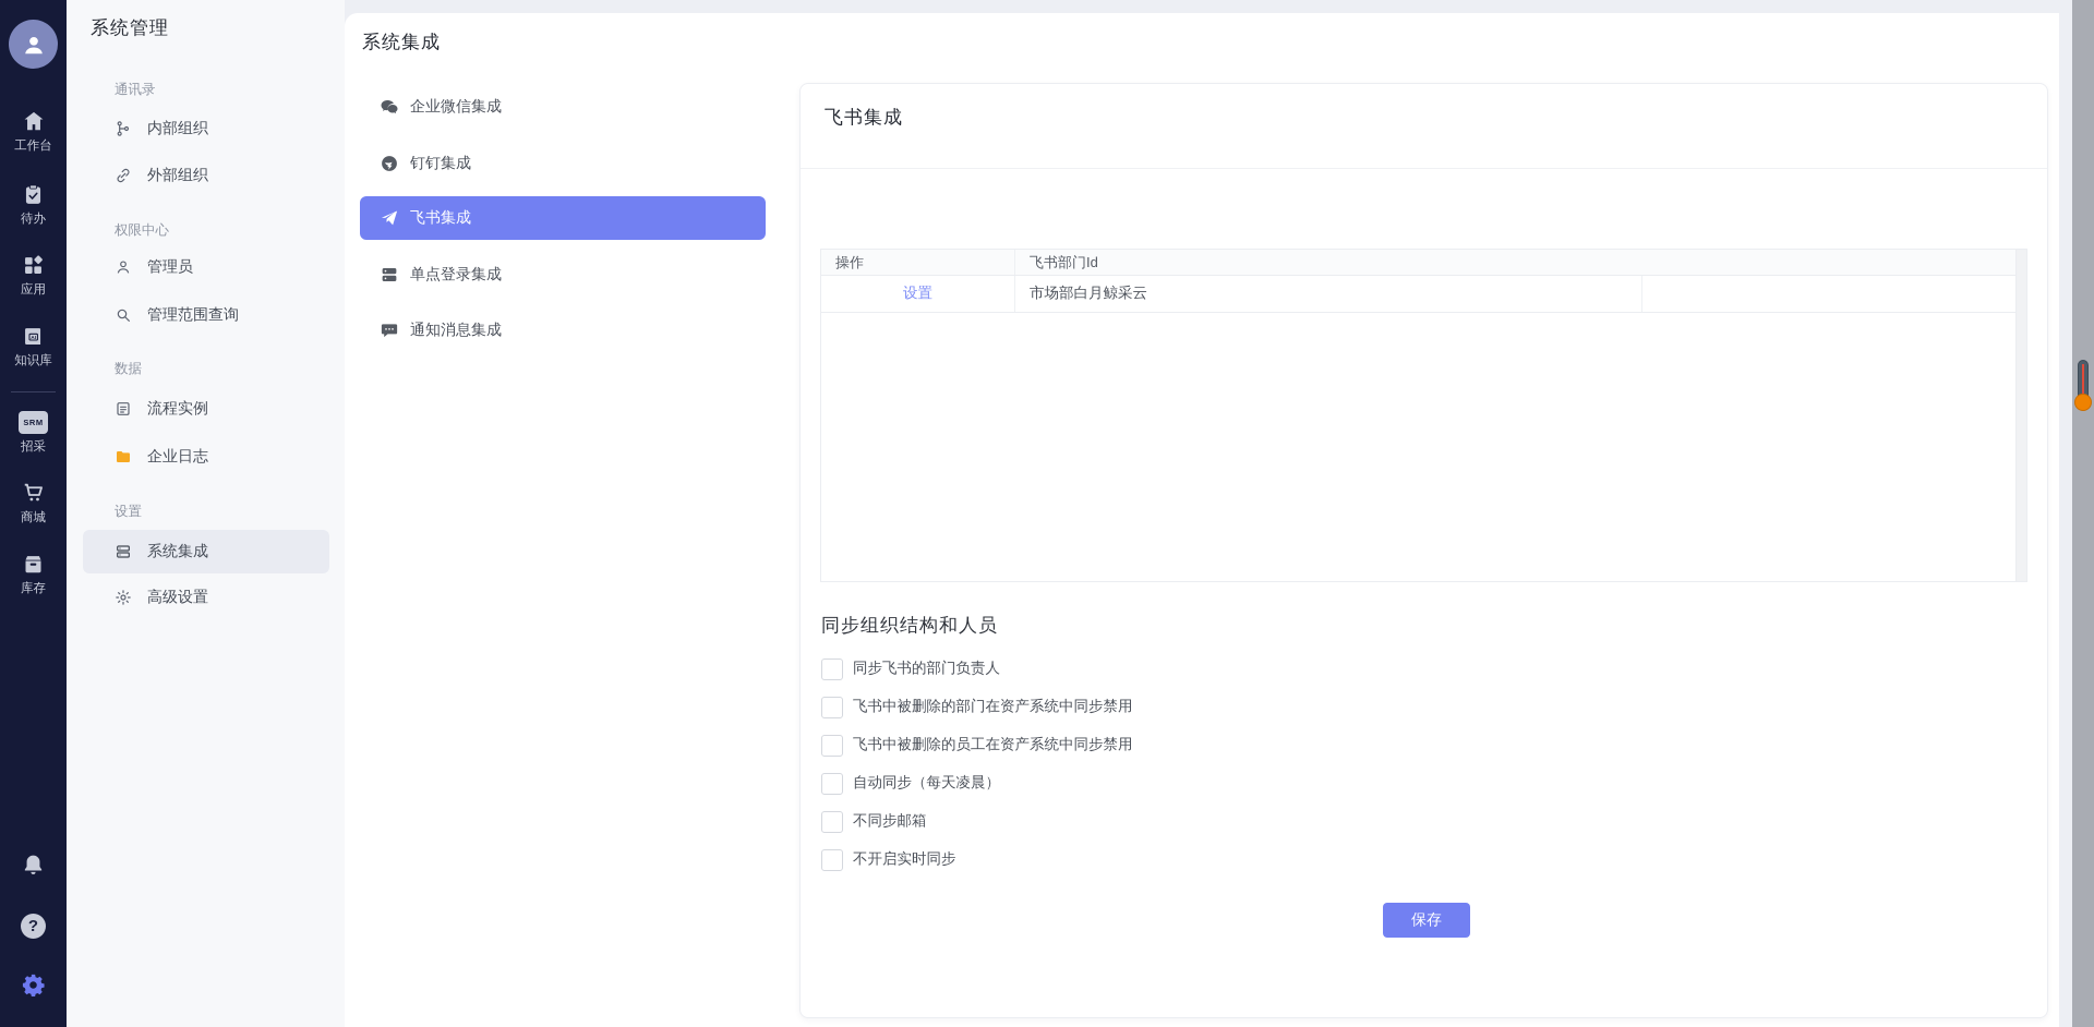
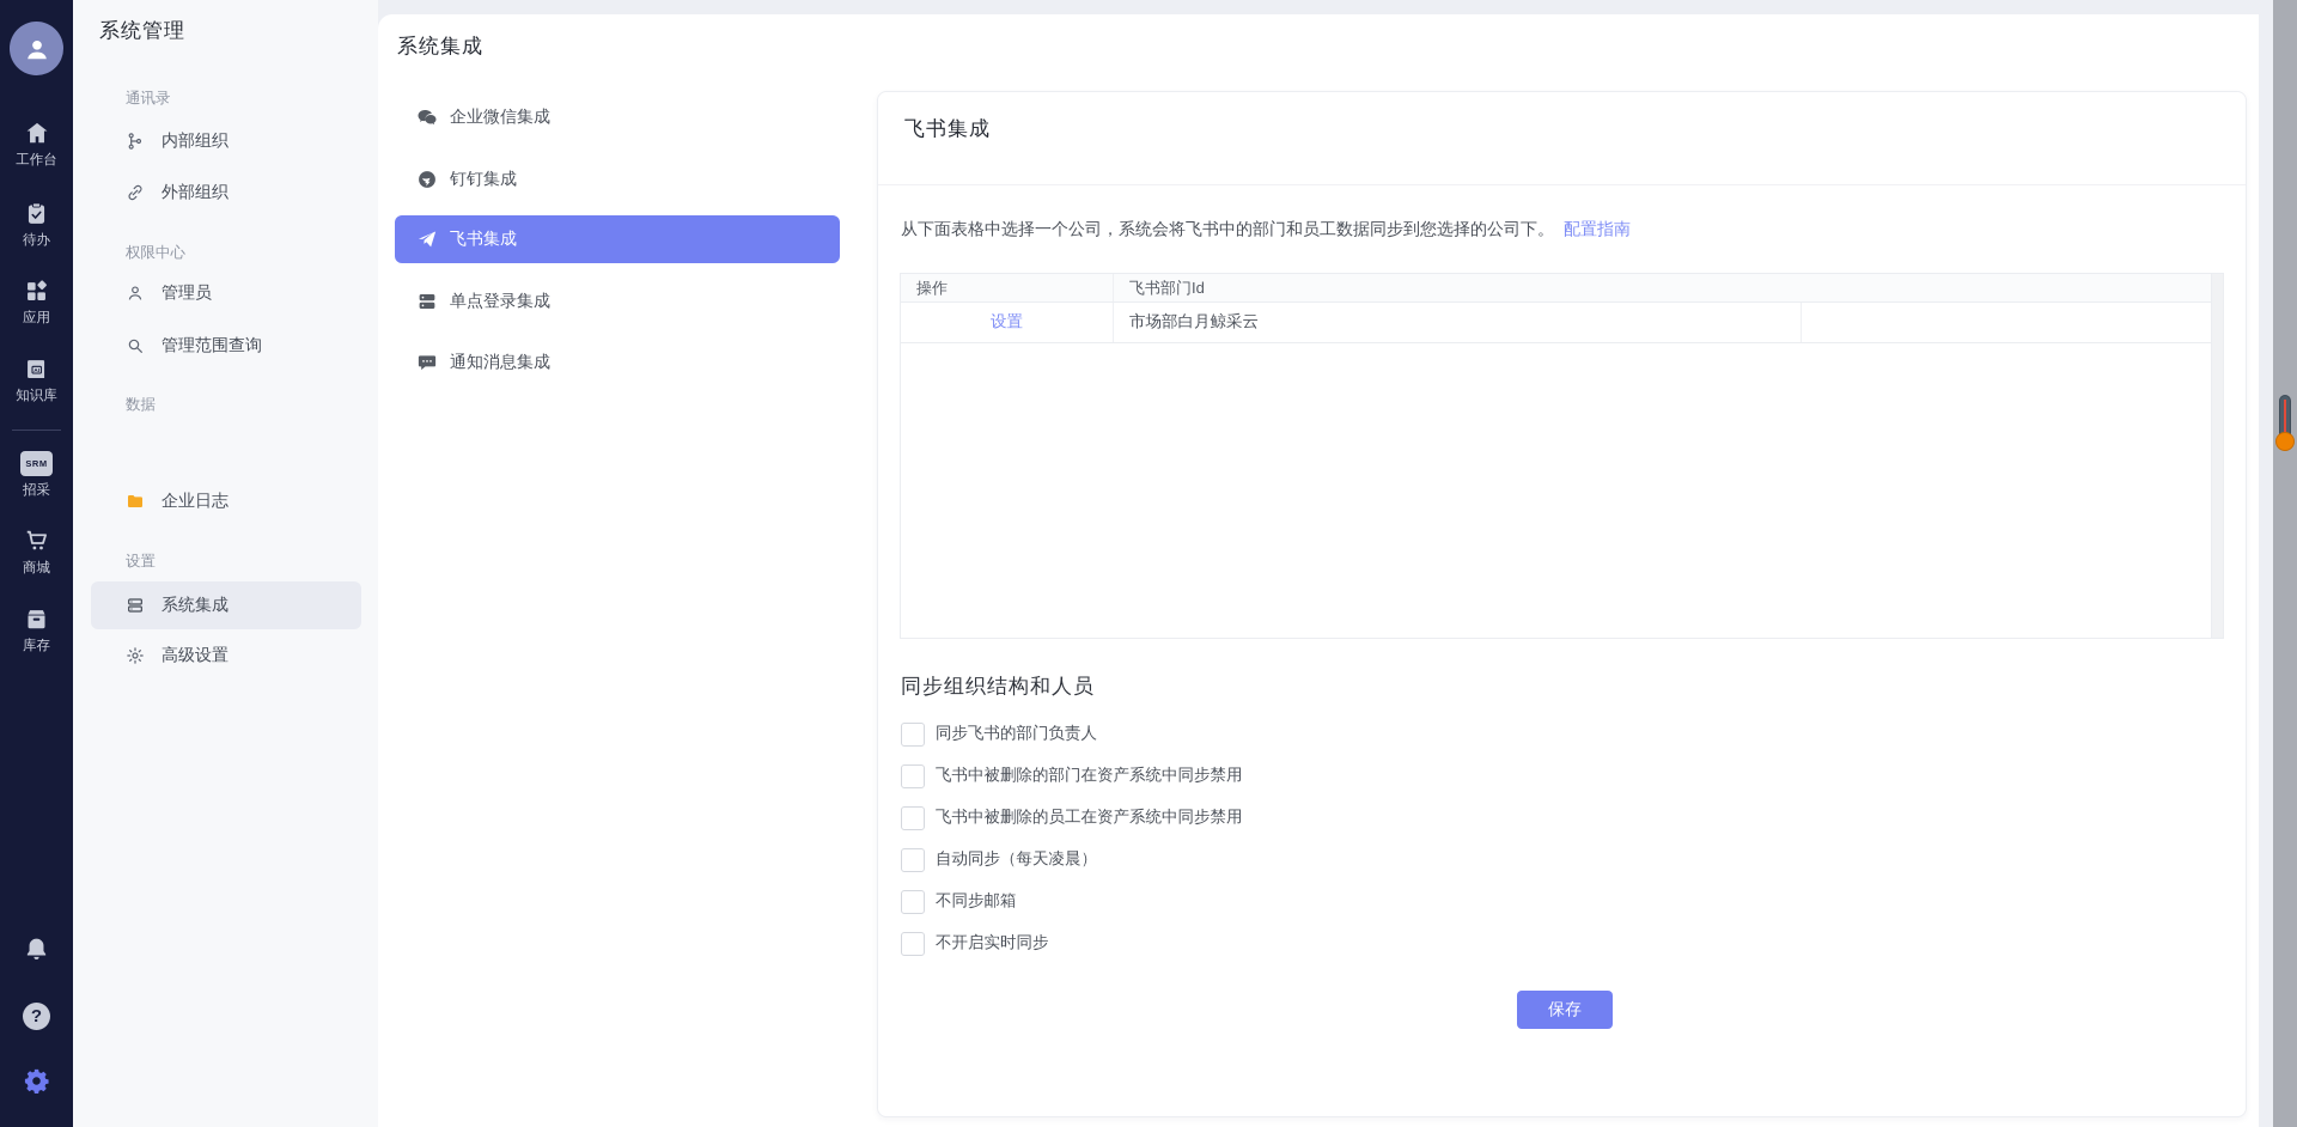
  工作台
  待办
  应用
  知识库
  SRM
  招采
  商城
  库存
  ?
  系统管理
  通讯录
  内部组织
  外部组织
  权限中心
  管理员
  管理范围查询
  数据
- 流程实例
  企业日志
  设置
  系统集成
  高级设置
  系统集成
  企业微信集成
  钉钉集成
  飞书集成
  单点登录集成
  通知消息集成
  飞书集成
+ 从下面表格中选择一个公司，系统会将飞书中的部门和员工数据同步到您选择的公司下。 配置指南
  操作
  飞书部门Id
  设置
  市场部白月鲸采云
  同步组织结构和人员
  同步飞书的部门负责人
  飞书中被删除的部门在资产系统中同步禁用
  飞书中被删除的员工在资产系统中同步禁用
  自动同步（每天凌晨）
  不同步邮箱
  不开启实时同步
  保存
